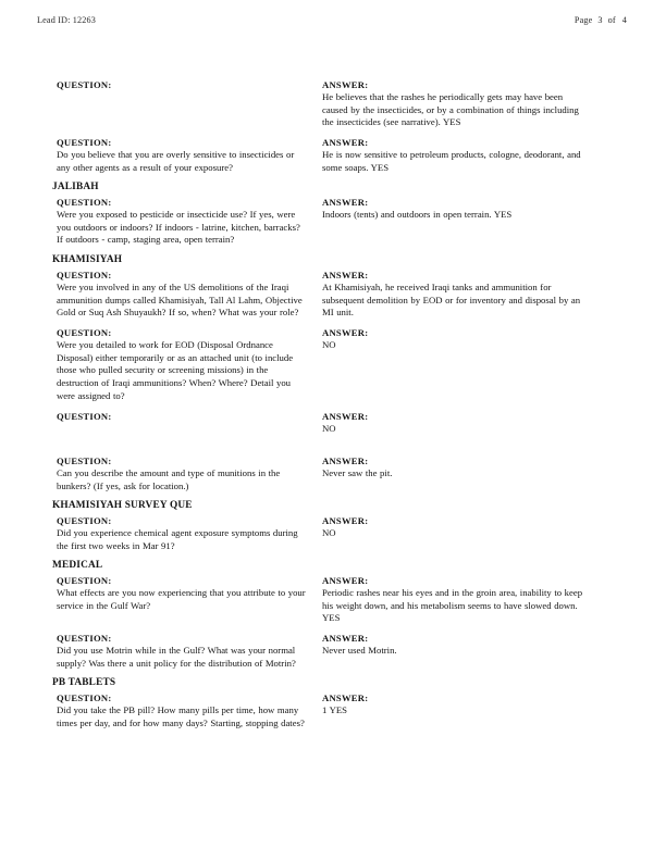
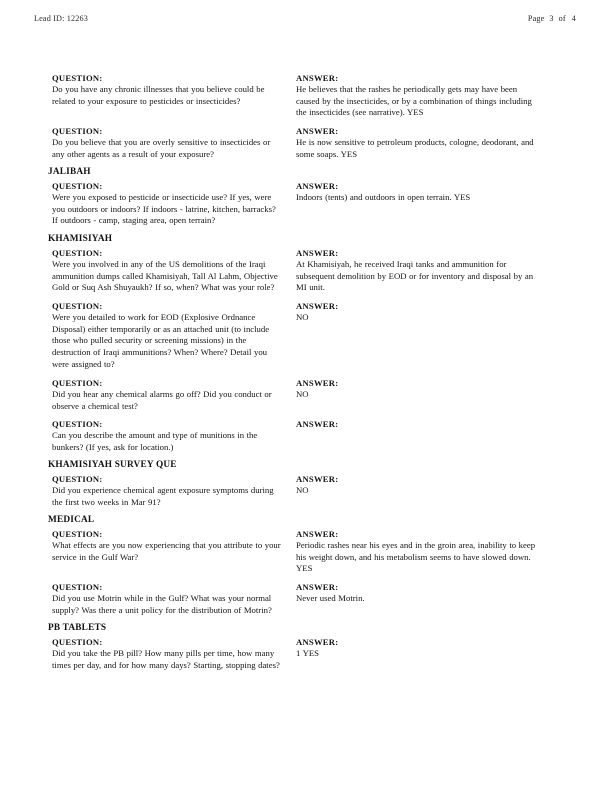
  Lead ID: 12263
  Page 3 of 4
  QUESTION:
+ Do you have any chronic illnesses that you believe could be related to your exposure to pesticides or insecticides?
  ANSWER:
  He believes that the rashes he periodically gets may have been caused by the insecticides, or by a combination of things including the insecticides (see narrative). YES
  QUESTION:
  Do you believe that you are overly sensitive to insecticides or any other agents as a result of your exposure?
  ANSWER:
  He is now sensitive to petroleum products, cologne, deodorant, and some soaps. YES
  JALIBAH
  QUESTION:
  Were you exposed to pesticide or insecticide use? If yes, were you outdoors or indoors? If indoors - latrine, kitchen, barracks? If outdoors - camp, staging area, open terrain?
  ANSWER:
  Indoors (tents) and outdoors in open terrain. YES
  KHAMISIYAH
  QUESTION:
  Were you involved in any of the US demolitions of the Iraqi ammunition dumps called Khamisiyah, Tall Al Lahm, Objective Gold or Suq Ash Shuyaukh? If so, when? What was your role?
  ANSWER:
  At Khamisiyah, he received Iraqi tanks and ammunition for subsequent demolition by EOD or for inventory and disposal by an MI unit.
  QUESTION:
- Were you detailed to work for EOD (Disposal Ordnance Disposal) either temporarily or as an attached unit (to include those who pulled security or screening missions) in the destruction of Iraqi ammunitions? When? Where? Detail you were assigned to?
+ Were you detailed to work for EOD (Explosive Ordnance Disposal) either temporarily or as an attached unit (to include those who pulled security or screening missions) in the destruction of Iraqi ammunitions? When? Where? Detail you were assigned to?
  ANSWER:
  NO
  QUESTION:
+ Did you hear any chemical alarms go off? Did you conduct or observe a chemical test?
  ANSWER:
  NO
  QUESTION:
  Can you describe the amount and type of munitions in the bunkers? (If yes, ask for location.)
  ANSWER:
- Never saw the pit.
  KHAMISIYAH SURVEY QUE
  QUESTION:
  Did you experience chemical agent exposure symptoms during the first two weeks in Mar 91?
  ANSWER:
  NO
  MEDICAL
  QUESTION:
  What effects are you now experiencing that you attribute to your service in the Gulf War?
  ANSWER:
  Periodic rashes near his eyes and in the groin area, inability to keep his weight down, and his metabolism seems to have slowed down. YES
  QUESTION:
  Did you use Motrin while in the Gulf? What was your normal supply? Was there a unit policy for the distribution of Motrin?
  ANSWER:
  Never used Motrin.
  PB TABLETS
  QUESTION:
  Did you take the PB pill? How many pills per time, how many times per day, and for how many days? Starting, stopping dates?
  ANSWER:
  1 YES
